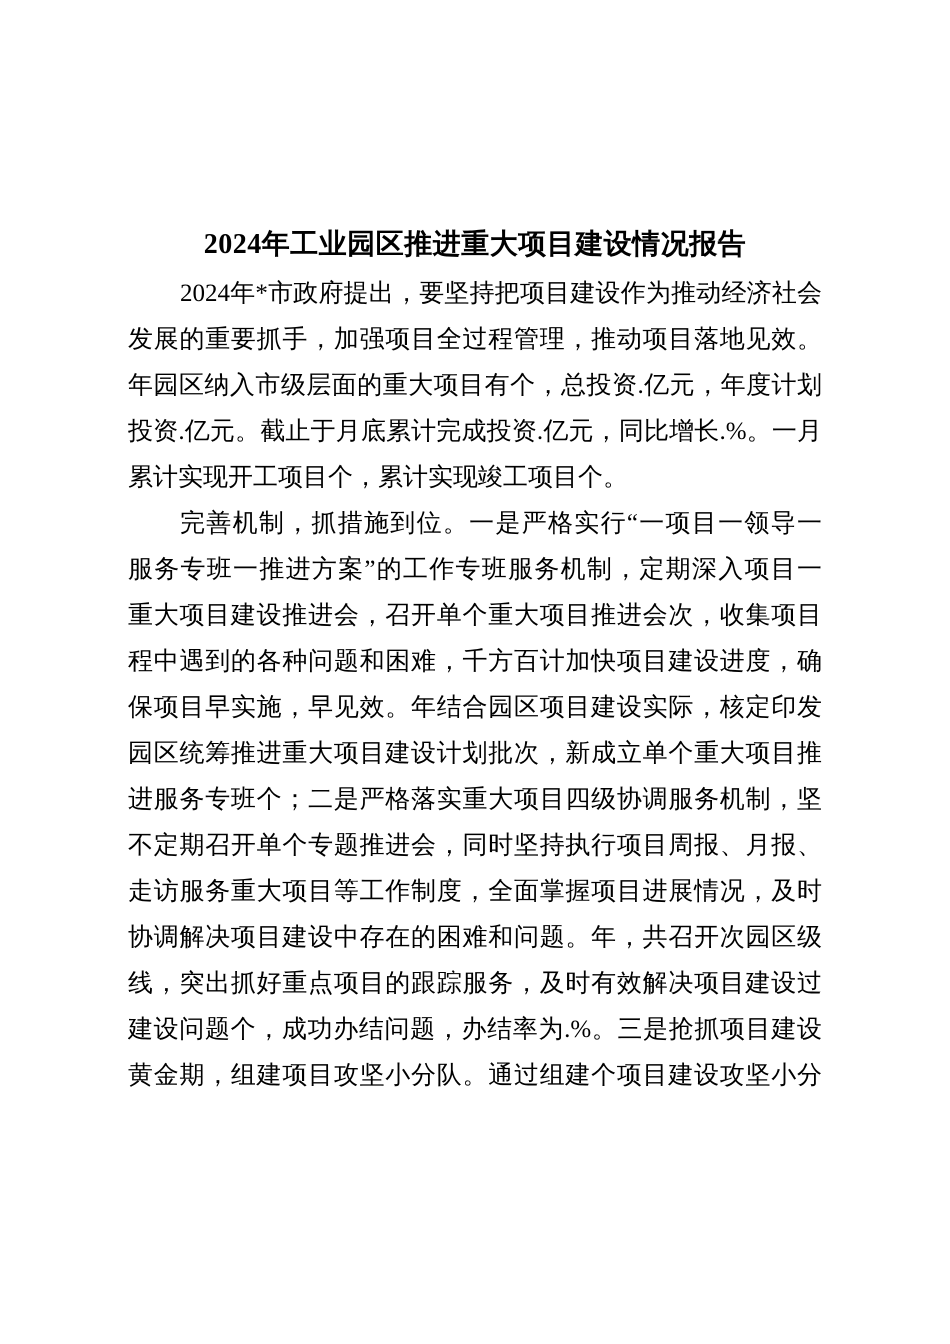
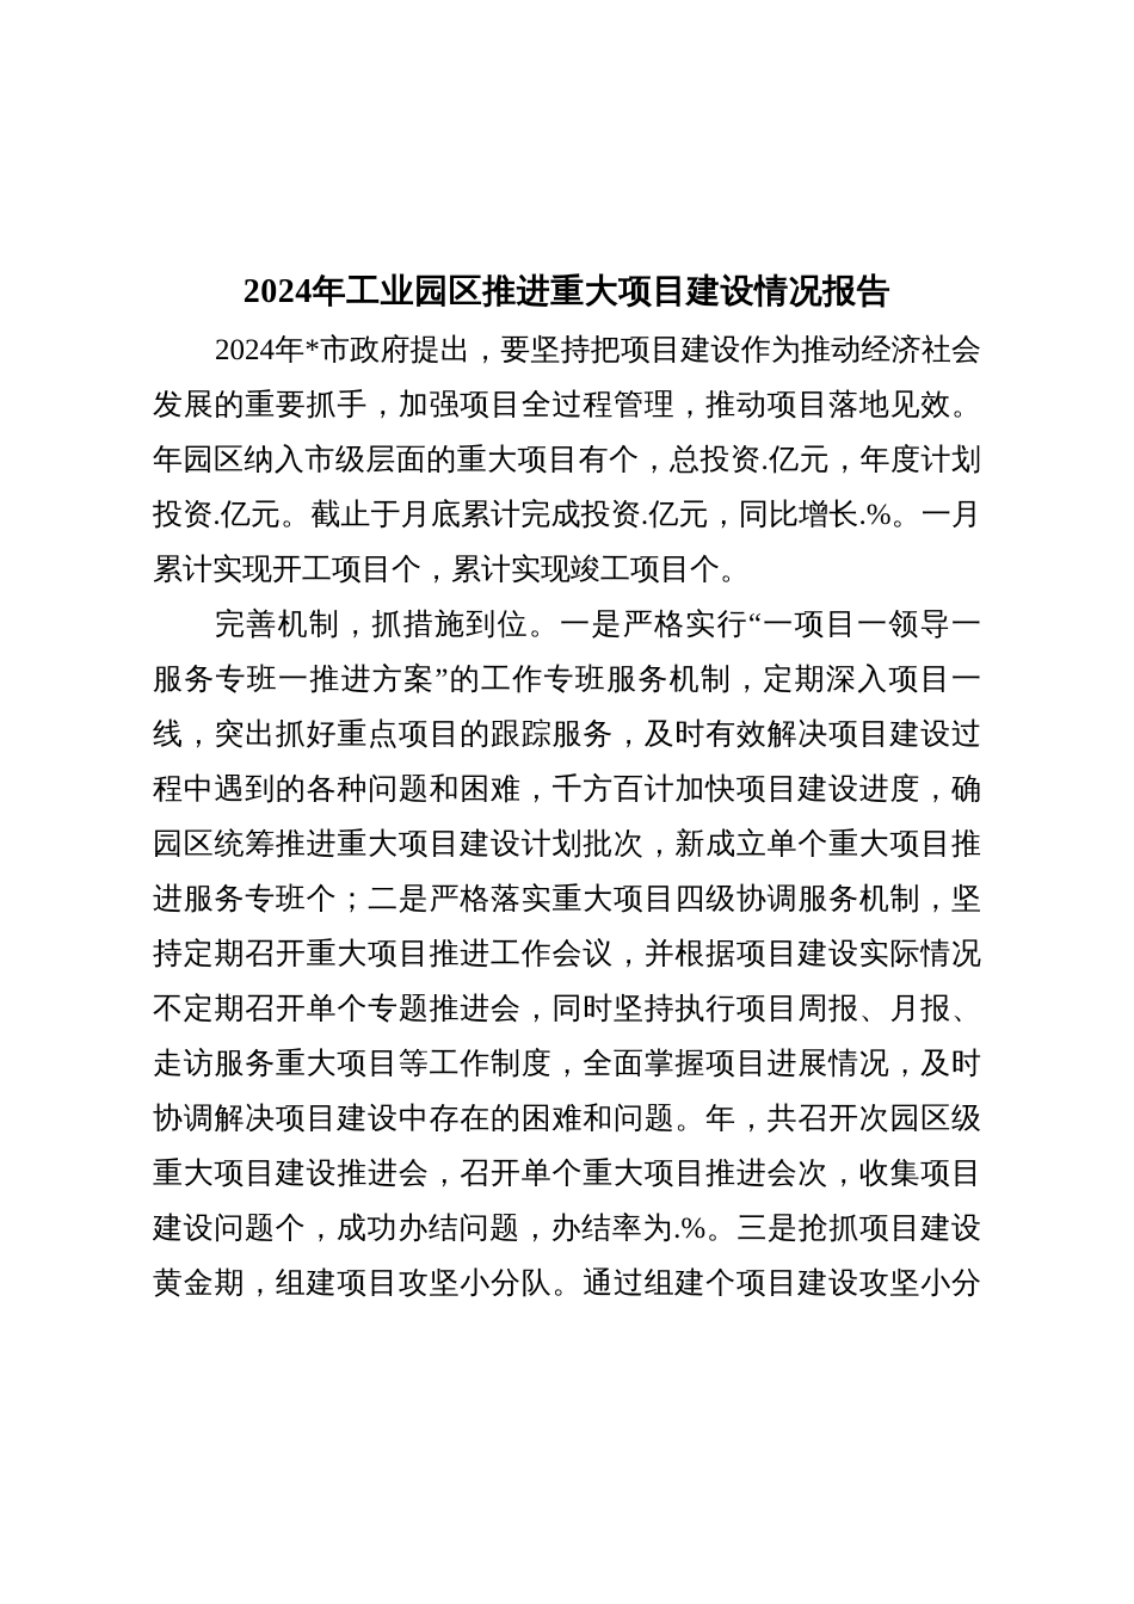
  2024年工业园区推进重大项目建设情况报告
  2024年*市政府提出，要坚持把项目建设作为推动经济社会
  发展的重要抓手，加强项目全过程管理，推动项目落地见效。
  年园区纳入市级层面的重大项目有个，总投资.亿元，年度计划
  投资.亿元。截止于月底累计完成投资.亿元，同比增长.%。一月
  累计实现开工项目个，累计实现竣工项目个。
  完善机制，抓措施到位。一是严格实行“一项目一领导一
  服务专班一推进方案”的工作专班服务机制，定期深入项目一
- 重大项目建设推进会，召开单个重大项目推进会次，收集项目
+ 线，突出抓好重点项目的跟踪服务，及时有效解决项目建设过
  程中遇到的各种问题和困难，千方百计加快项目建设进度，确
- 保项目早实施，早见效。年结合园区项目建设实际，核定印发
  园区统筹推进重大项目建设计划批次，新成立单个重大项目推
  进服务专班个；二是严格落实重大项目四级协调服务机制，坚
+ 持定期召开重大项目推进工作会议，并根据项目建设实际情况
  不定期召开单个专题推进会，同时坚持执行项目周报、月报、
  走访服务重大项目等工作制度，全面掌握项目进展情况，及时
  协调解决项目建设中存在的困难和问题。年，共召开次园区级
- 线，突出抓好重点项目的跟踪服务，及时有效解决项目建设过
+ 重大项目建设推进会，召开单个重大项目推进会次，收集项目
  建设问题个，成功办结问题，办结率为.%。三是抢抓项目建设
  黄金期，组建项目攻坚小分队。通过组建个项目建设攻坚小分
